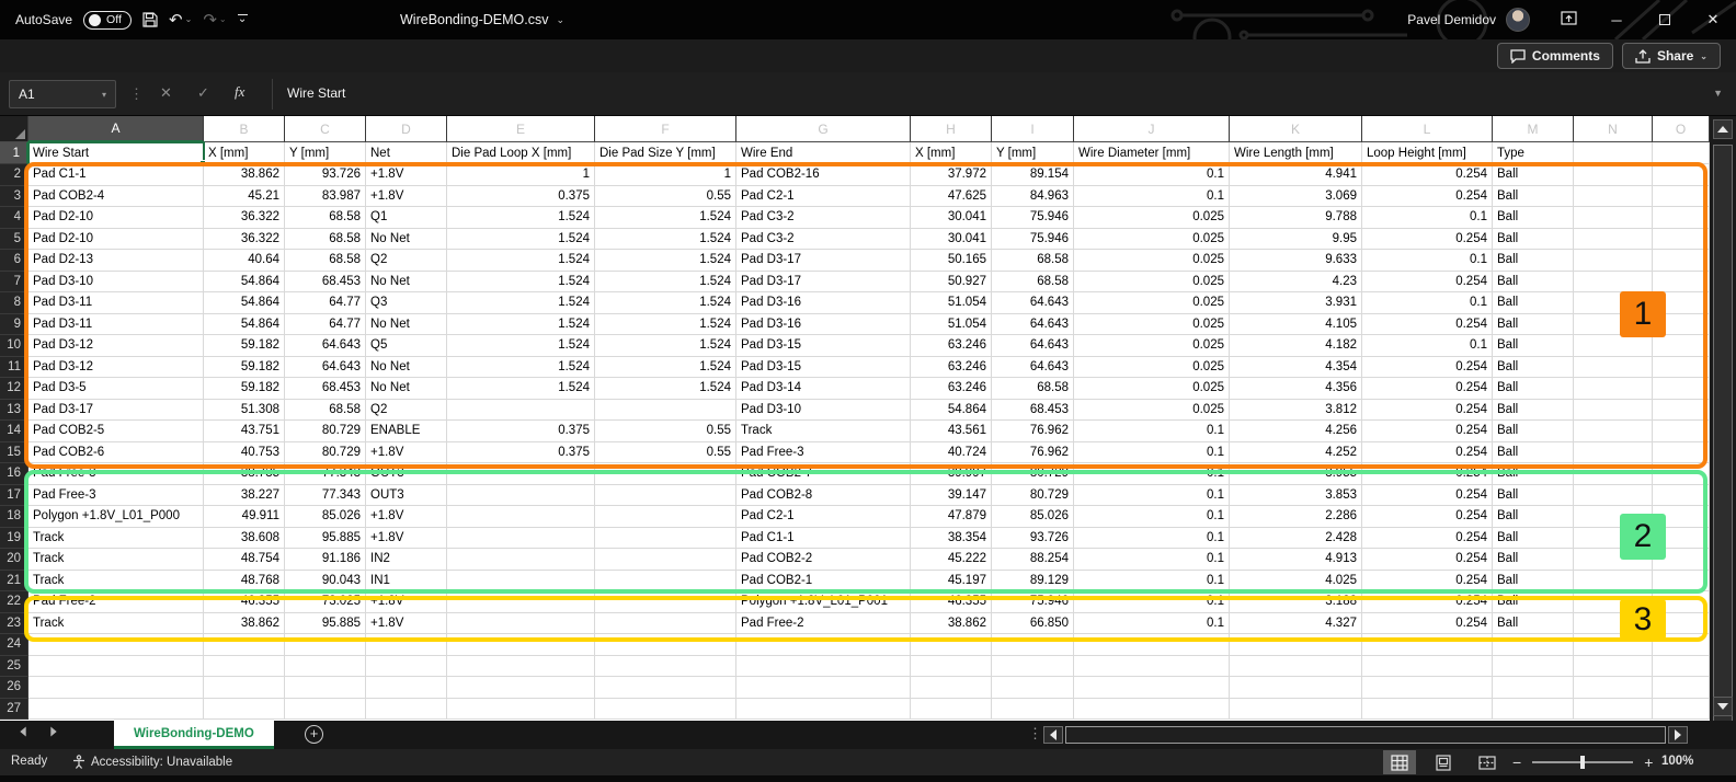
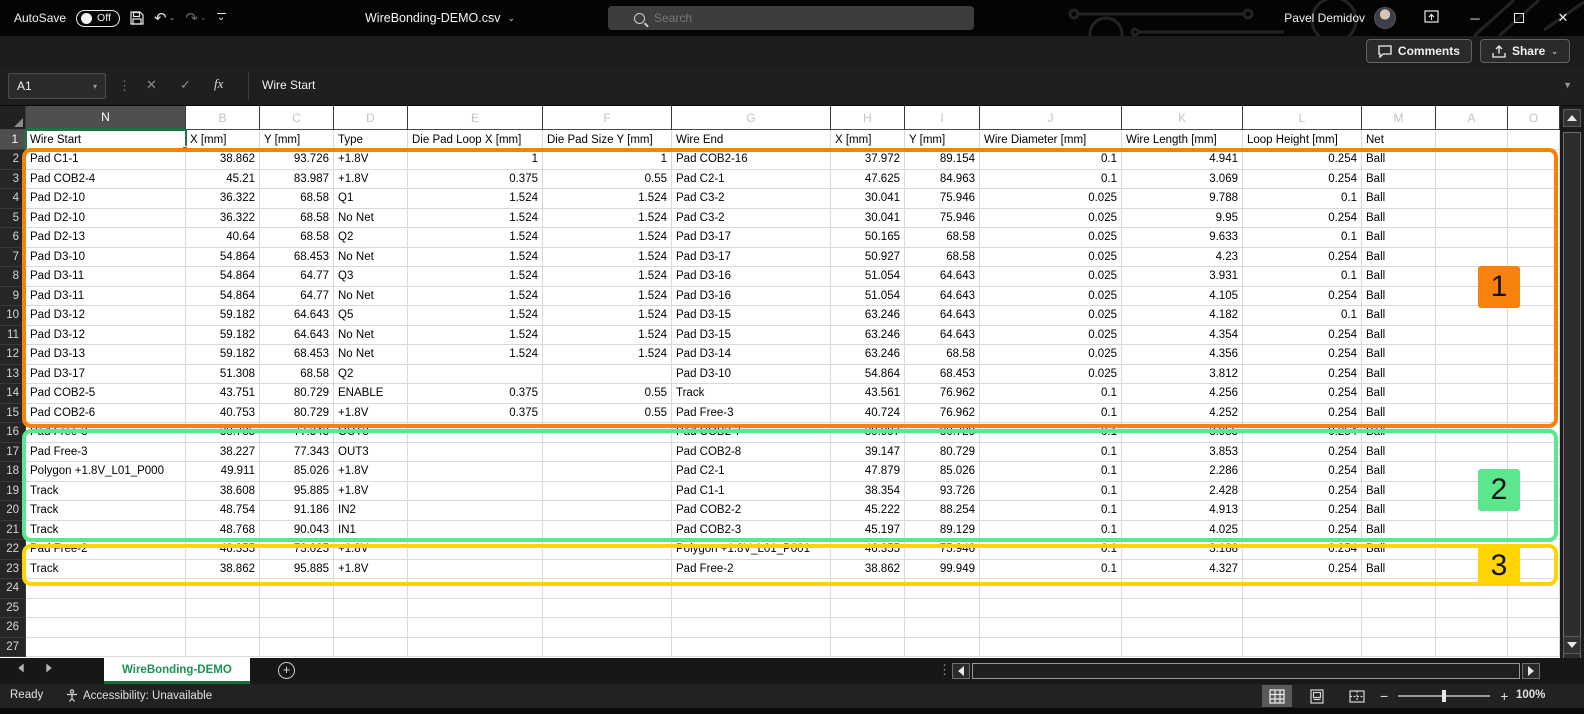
  AutoSave
  Off
  ↶
  ⌄
  ↷
  ⌄
  ⌄
  WireBonding-DEMO.csv
  ⌄
+ Search
  Pavel Demidov
  ─
  ✕
  Comments
  Share
  ⌄
  A1
  ▾
  ⋮
  ✕
  ✓
  fx
  Wire Start
  ▼
- A
+ N
  B
  C
  D
  E
  F
  G
  H
  I
  J
  K
  L
  M
- N
+ A
  O
  1
  Wire Start
  X [mm]
  Y [mm]
- Net
+ Type
  Die Pad Loop X [mm]
  Die Pad Size Y [mm]
  Wire End
  X [mm]
  Y [mm]
  Wire Diameter [mm]
  Wire Length [mm]
  Loop Height [mm]
- Type
+ Net
  2
  Pad C1-1
  38.862
  93.726
  +1.8V
  1
  1
  Pad COB2-16
  37.972
  89.154
  0.1
  4.941
  0.254
  Ball
  3
  Pad COB2-4
  45.21
  83.987
  +1.8V
  0.375
  0.55
  Pad C2-1
  47.625
  84.963
  0.1
  3.069
  0.254
  Ball
  4
  Pad D2-10
  36.322
  68.58
  Q1
  1.524
  1.524
  Pad C3-2
  30.041
  75.946
  0.025
  9.788
  0.1
  Ball
  5
  Pad D2-10
  36.322
  68.58
  No Net
  1.524
  1.524
  Pad C3-2
  30.041
  75.946
  0.025
  9.95
  0.254
  Ball
  6
  Pad D2-13
  40.64
  68.58
  Q2
  1.524
  1.524
  Pad D3-17
  50.165
  68.58
  0.025
  9.633
  0.1
  Ball
  7
  Pad D3-10
  54.864
  68.453
  No Net
  1.524
  1.524
  Pad D3-17
  50.927
  68.58
  0.025
  4.23
  0.254
  Ball
  8
  Pad D3-11
  54.864
  64.77
  Q3
  1.524
  1.524
  Pad D3-16
  51.054
  64.643
  0.025
  3.931
  0.1
  Ball
  9
  Pad D3-11
  54.864
  64.77
  No Net
  1.524
  1.524
  Pad D3-16
  51.054
  64.643
  0.025
  4.105
  0.254
  Ball
  10
  Pad D3-12
  59.182
  64.643
  Q5
  1.524
  1.524
  Pad D3-15
  63.246
  64.643
  0.025
  4.182
  0.1
  Ball
  11
  Pad D3-12
  59.182
  64.643
  No Net
  1.524
  1.524
  Pad D3-15
  63.246
  64.643
  0.025
  4.354
  0.254
  Ball
  12
- Pad D3-5
+ Pad D3-13
  59.182
  68.453
  No Net
  1.524
  1.524
  Pad D3-14
  63.246
  68.58
  0.025
  4.356
  0.254
  Ball
  13
  Pad D3-17
  51.308
  68.58
  Q2
  Pad D3-10
  54.864
  68.453
  0.025
  3.812
  0.254
  Ball
  14
  Pad COB2-5
  43.751
  80.729
  ENABLE
  0.375
  0.55
  Track
  43.561
  76.962
  0.1
  4.256
  0.254
  Ball
  15
  Pad COB2-6
  40.753
  80.729
  +1.8V
  0.375
  0.55
  Pad Free-3
  40.724
  76.962
  0.1
  4.252
  0.254
  Ball
  16
  Pad Free-3
  38.735
  77.343
  OUT3
  Pad COB2-7
  39.997
  80.729
  0.1
  3.955
  0.254
  Ball
  17
  Pad Free-3
  38.227
  77.343
  OUT3
  Pad COB2-8
  39.147
  80.729
  0.1
  3.853
  0.254
  Ball
  18
  Polygon +1.8V_L01_P000
  49.911
  85.026
  +1.8V
  Pad C2-1
  47.879
  85.026
  0.1
  2.286
  0.254
  Ball
  19
  Track
  38.608
  95.885
  +1.8V
  Pad C1-1
  38.354
  93.726
  0.1
  2.428
  0.254
  Ball
  20
  Track
  48.754
  91.186
  IN2
  Pad COB2-2
  45.222
  88.254
  0.1
  4.913
  0.254
  Ball
  21
  Track
  48.768
  90.043
  IN1
- Pad COB2-1
+ Pad COB2-3
  45.197
  89.129
  0.1
  4.025
  0.254
  Ball
  22
  Pad Free-2
  46.355
  73.025
  +1.8V
  Polygon +1.8V_L01_P001
  46.355
  75.946
  0.1
  3.188
  0.254
  Ball
  23
  Track
  38.862
  95.885
  +1.8V
  Pad Free-2
  38.862
- 66.850
+ 99.949
  0.1
  4.327
  0.254
  Ball
  24
  25
  26
  27
  1
  2
  3
  WireBonding-DEMO
  +
  ⋮
  Ready
  Accessibility: Unavailable
  −
  +
  100%
